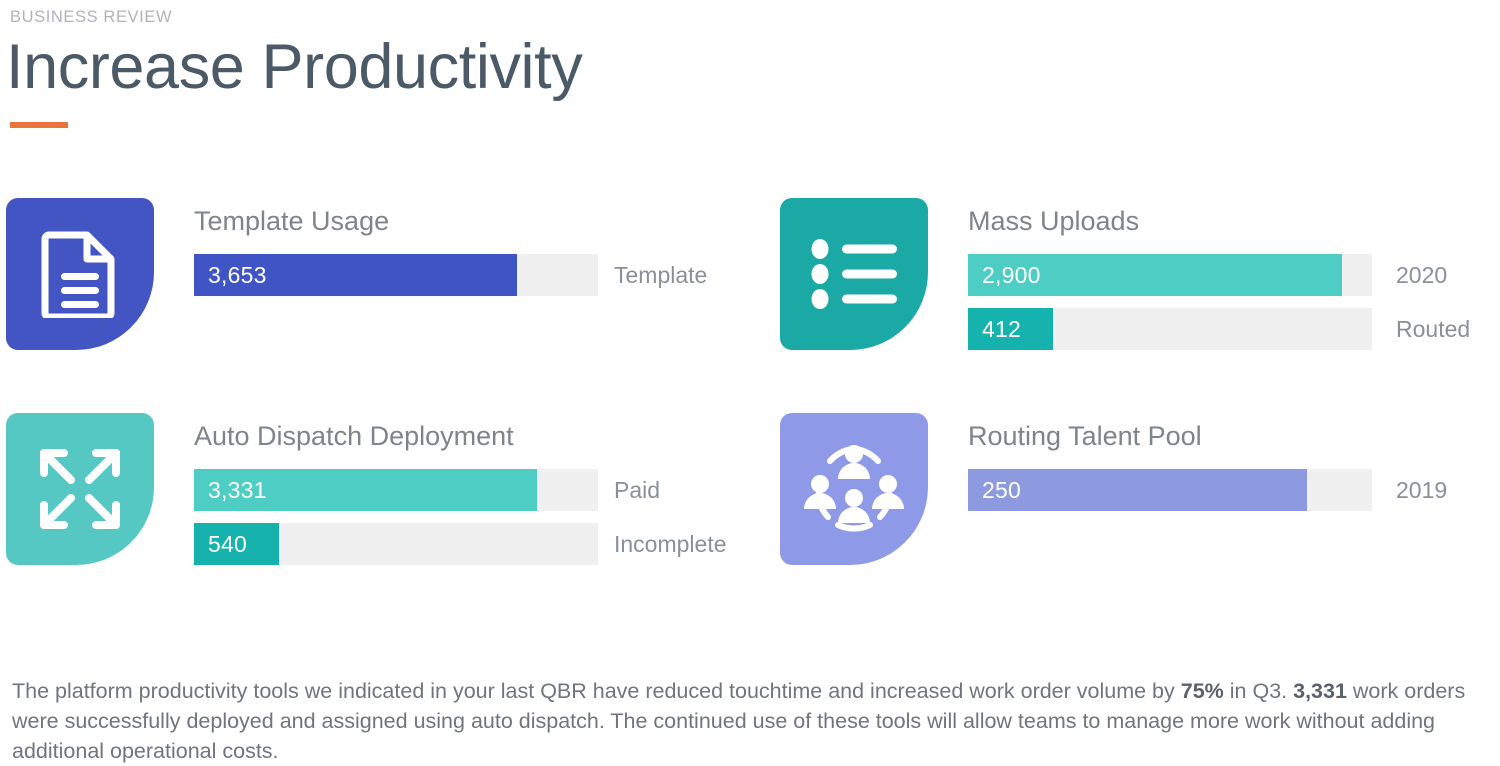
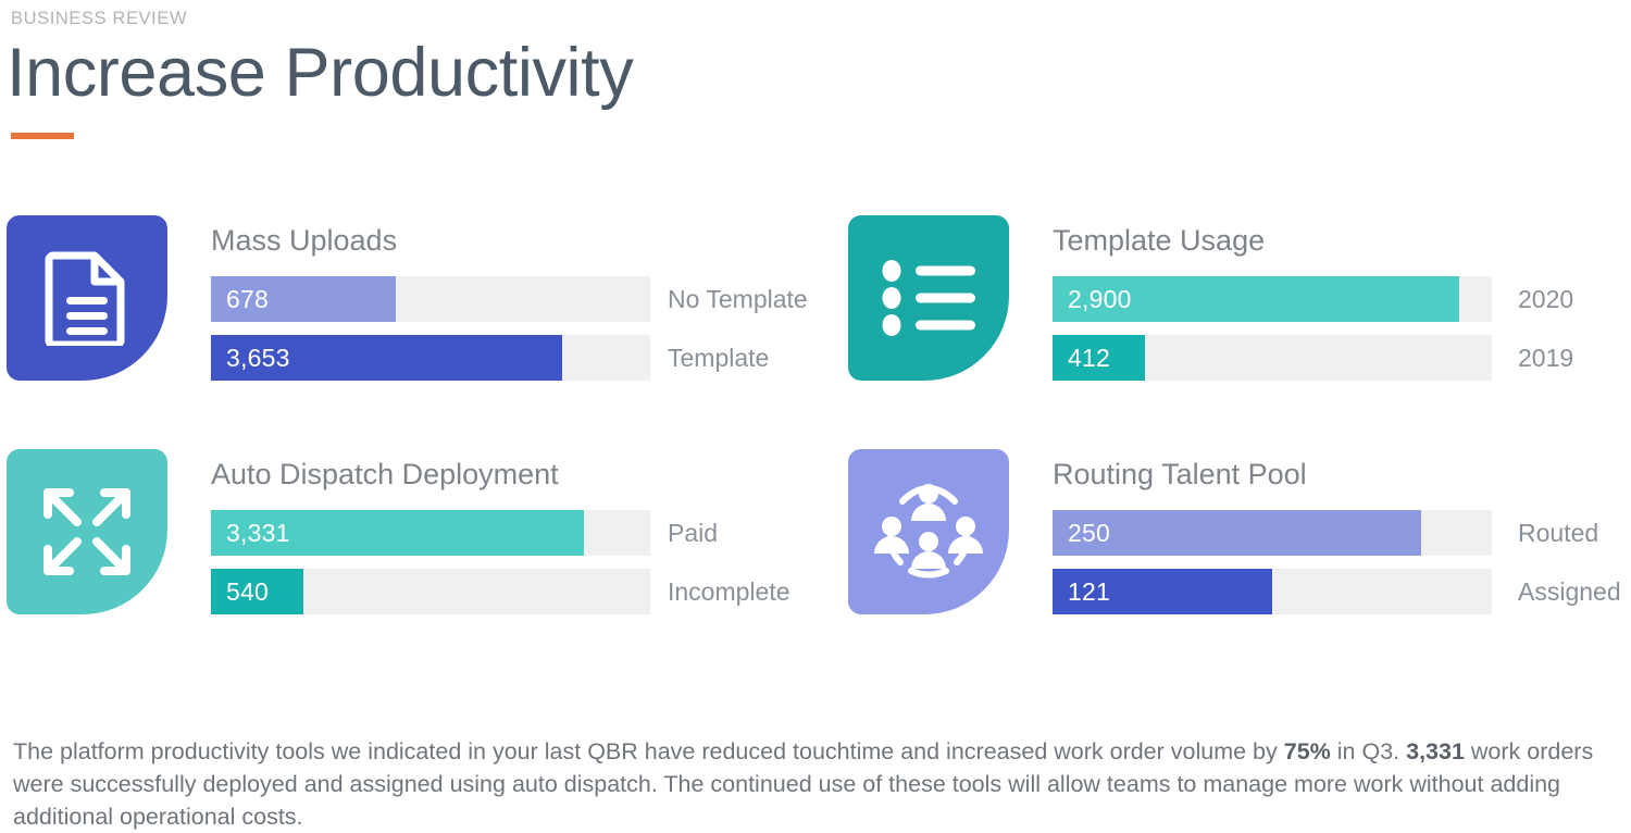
  BUSINESS REVIEW
  Increase Productivity
- Template Usage
+ Mass Uploads
+ 678
+ No Template
  3,653
  Template
- Mass Uploads
+ Template Usage
  2,900
  2020
  412
- Routed
+ 2019
  Auto Dispatch Deployment
  3,331
  Paid
  540
  Incomplete
  Routing Talent Pool
  250
- 2019
+ Routed
+ 121
+ Assigned
  The platform productivity tools we indicated in your last QBR have reduced touchtime and increased work order volume by 75% in Q3. 3,331 work orders were successfully deployed and assigned using auto dispatch. The continued use of these tools will allow teams to manage more work without adding additional operational costs.
